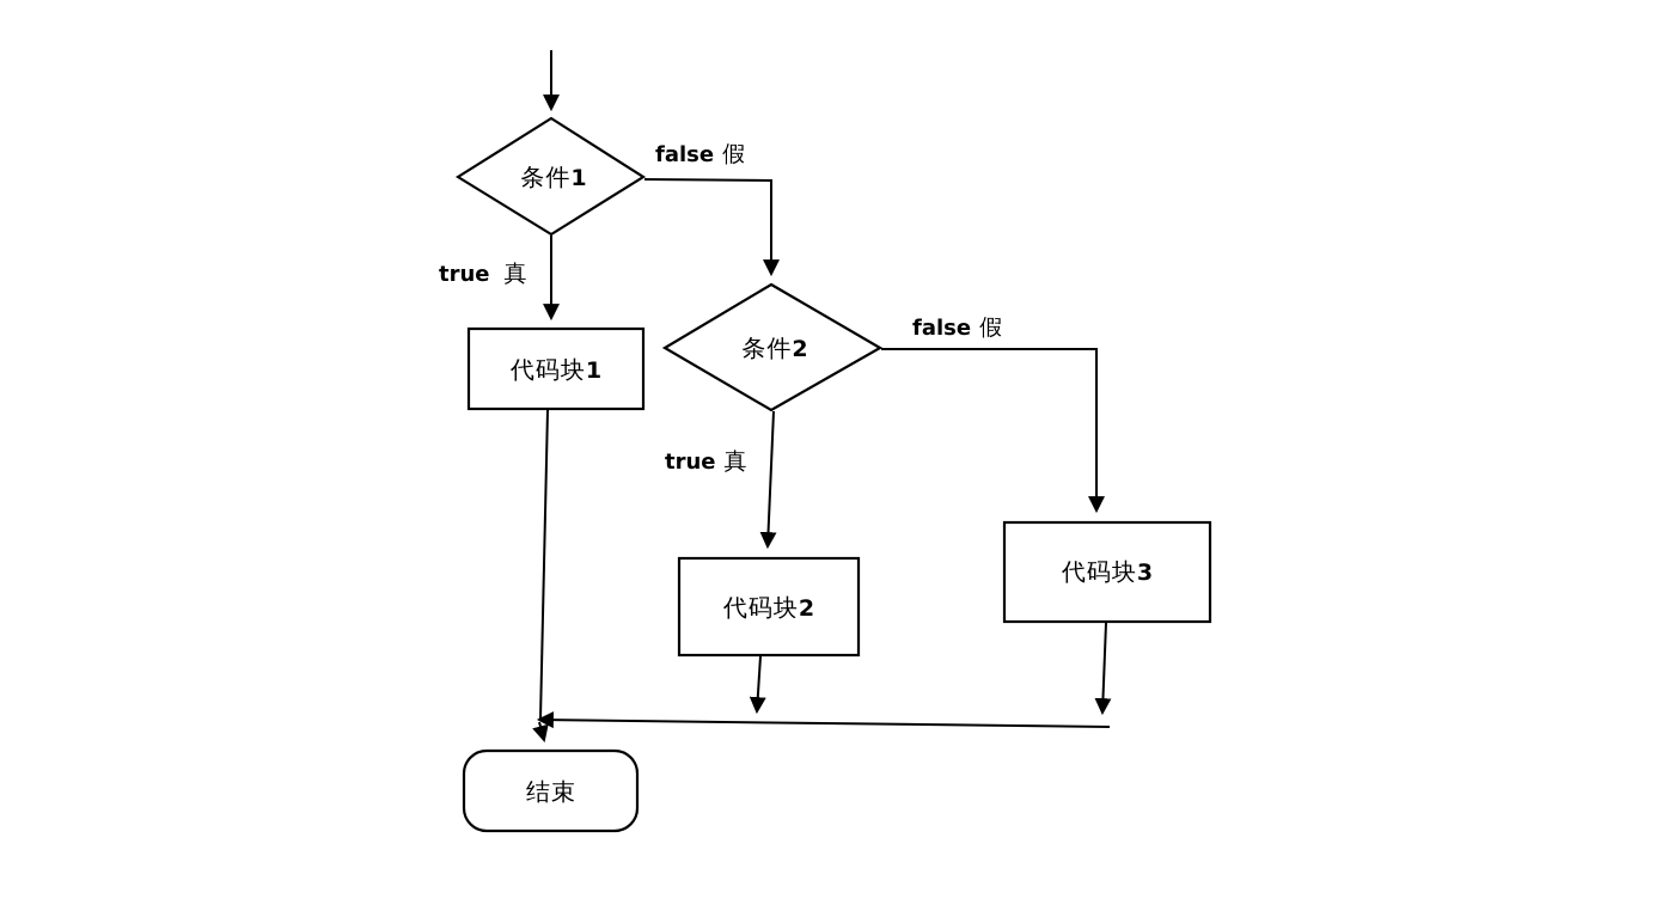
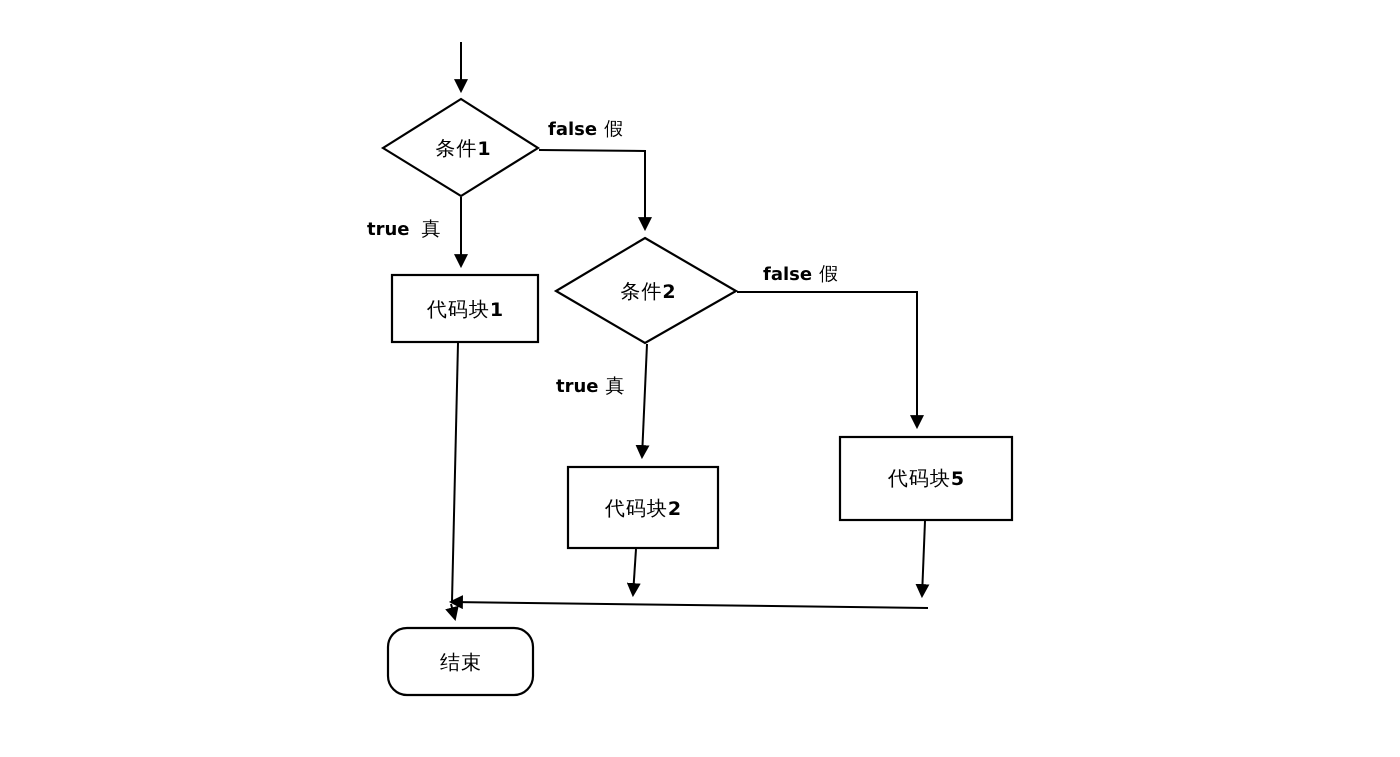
  条件1
  条件2
  代码块1
  代码块2
- 代码块3
+ 代码块5
  结束
  false 假
  true 真
  false 假
  true 真
